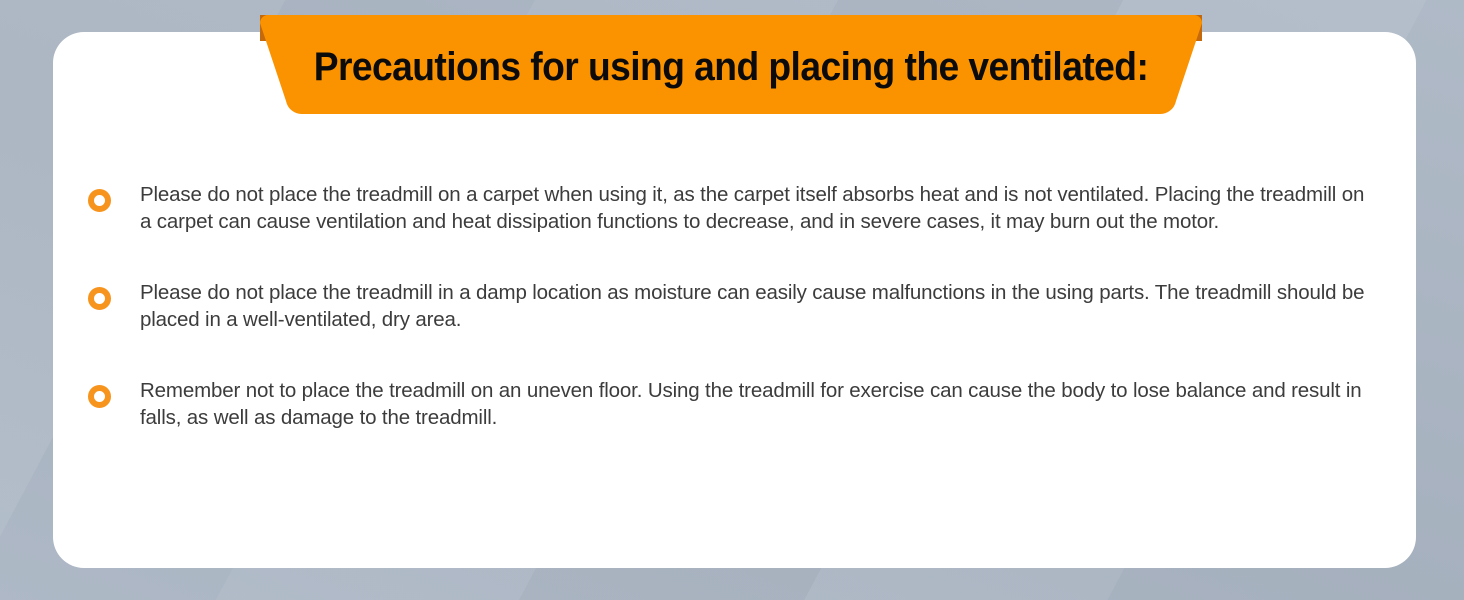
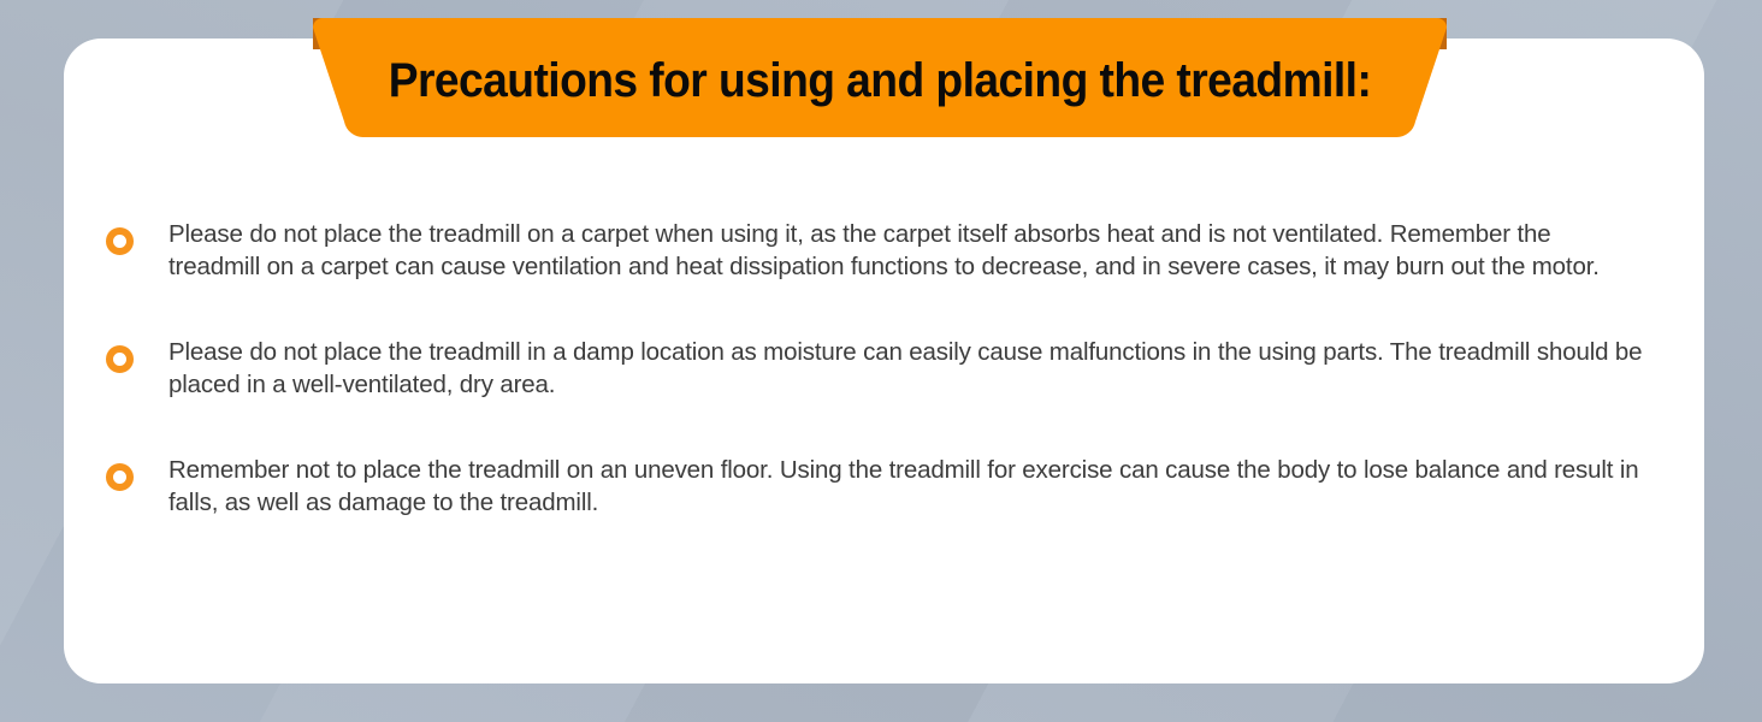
- Precautions for using and placing the ventilated:
+ Precautions for using and placing the treadmill:
- Please do not place the treadmill on a carpet when using it, as the carpet itself absorbs heat and is not ventilated. Placing the treadmill on a carpet can cause ventilation and heat dissipation functions to decrease, and in severe cases, it may burn out the motor.
+ Please do not place the treadmill on a carpet when using it, as the carpet itself absorbs heat and is not ventilated. Remember the treadmill on a carpet can cause ventilation and heat dissipation functions to decrease, and in severe cases, it may burn out the motor.
  Please do not place the treadmill in a damp location as moisture can easily cause malfunctions in the using parts. The treadmill should be placed in a well-ventilated, dry area.
  Remember not to place the treadmill on an uneven floor. Using the treadmill for exercise can cause the body to lose balance and result in falls, as well as damage to the treadmill.
